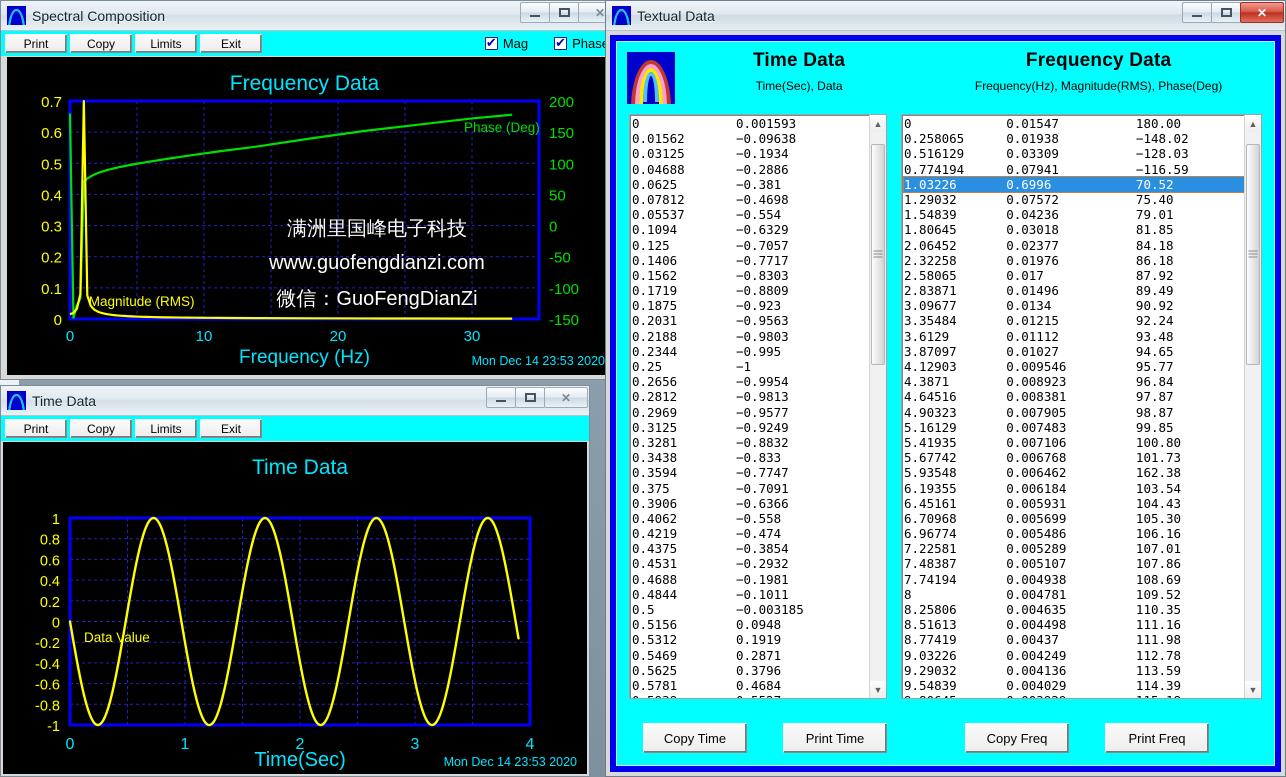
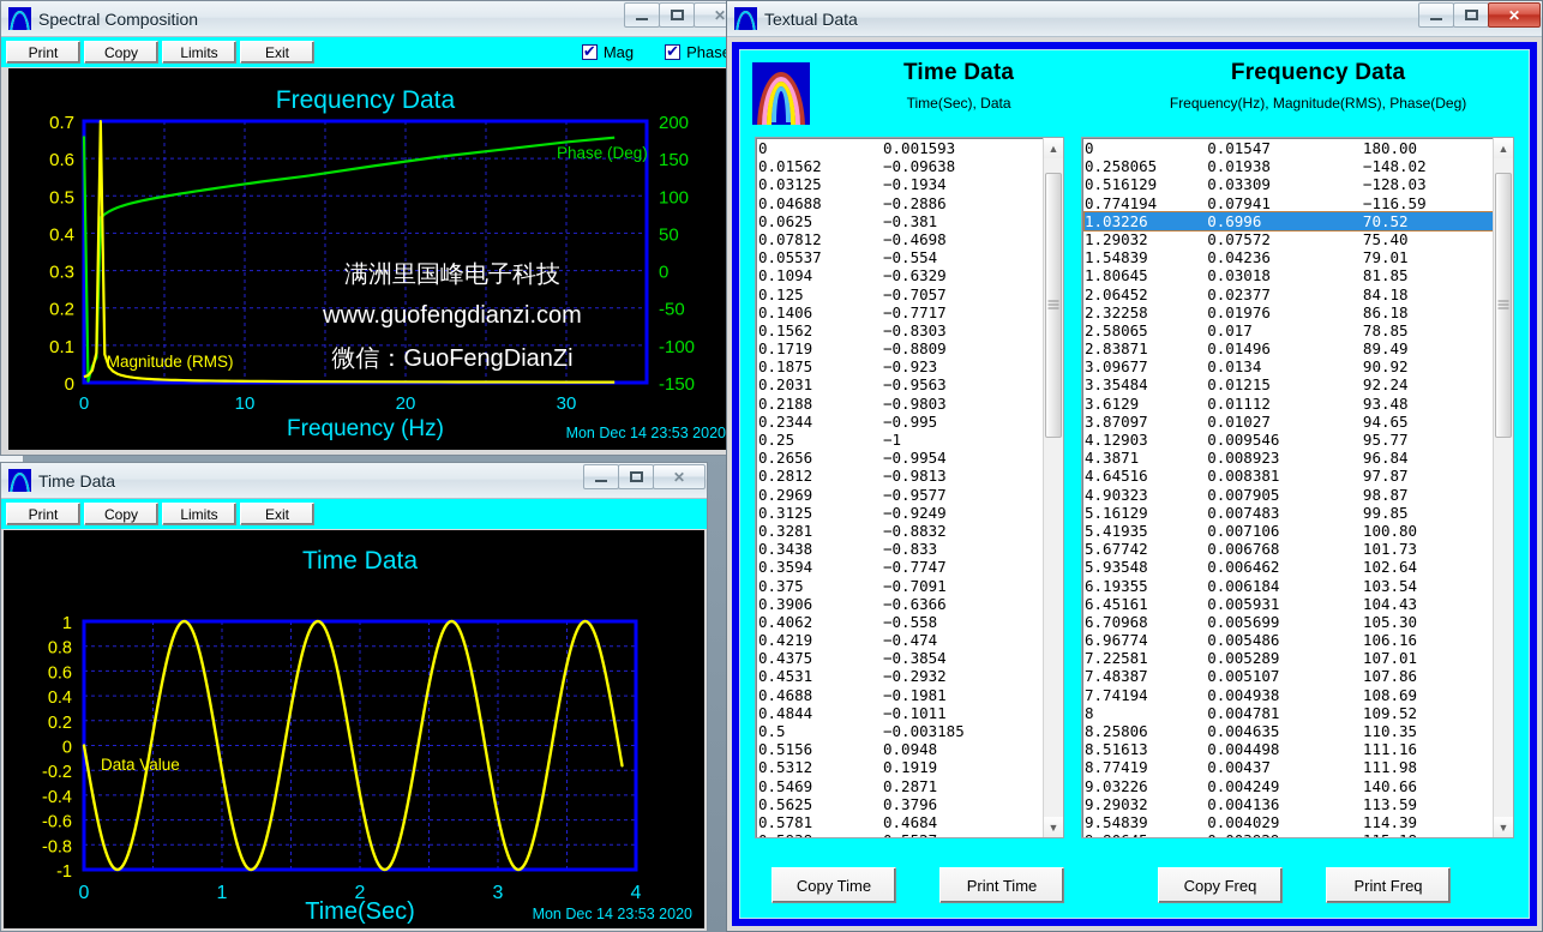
  Spectral Composition
  ✕
  Print
  Copy
  Limits
  Exit
  Mag
  Phas
  Frequency Data
  0
  0.1
  0.2
  0.3
  0.4
  0.5
  0.6
  0.7
  -150
  -100
  -50
  0
  50
  100
  150
  200
  0
  10
  20
  30
  Magnitude (RMS)
  Phase (Deg)
  满洲里国峰电子科技
  www.guofengdianzi.com
  微信：GuoFengDianZi
  Frequency (Hz)
  Mon Dec 14 23:53 2020
  Time Data
  ✕
  Print
  Copy
  Limits
  Exit
  Time Data
  -1
  -0.8
  -0.6
  -0.4
  -0.2
  0
  0.2
  0.4
  0.6
  0.8
  1
  0
  1
  2
  3
  4
  Data Value
  Time(Sec)
  Mon Dec 14 23:53 2020
  Textual Data
  ✕
  Time Data
  Time(Sec), Data
  Frequency Data
  Frequency(Hz), Magnitude(RMS), Phase(Deg)
  0
  0.001593
  0.01562
  −0.09638
  0.03125
  −0.1934
  0.04688
  −0.2886
  0.0625
  −0.381
  0.07812
  −0.4698
  0.05537
  −0.554
  0.1094
  −0.6329
  0.125
  −0.7057
  0.1406
  −0.7717
  0.1562
  −0.8303
  0.1719
  −0.8809
  0.1875
  −0.923
  0.2031
  −0.9563
  0.2188
  −0.9803
  0.2344
  −0.995
  0.25
  −1
  0.2656
  −0.9954
  0.2812
  −0.9813
  0.2969
  −0.9577
  0.3125
  −0.9249
  0.3281
  −0.8832
  0.3438
  −0.833
  0.3594
  −0.7747
  0.375
  −0.7091
  0.3906
  −0.6366
  0.4062
  −0.558
  0.4219
  −0.474
  0.4375
  −0.3854
  0.4531
  −0.2932
  0.4688
  −0.1981
  0.4844
  −0.1011
  0.5
  −0.003185
  0.5156
  0.0948
  0.5312
  0.1919
  0.5469
  0.2871
  0.5625
  0.3796
  0.5781
  0.4684
  ▲
  ▼
  0
  0.01547
  180.00
  0.258065
  0.01938
  −148.02
  0.516129
  0.03309
  −128.03
  0.774194
  0.07941
  −116.59
  1.03226
  0.6996
  70.52
  1.29032
  0.07572
  75.40
  1.54839
  0.04236
  79.01
  1.80645
  0.03018
  81.85
  2.06452
  0.02377
  84.18
  2.32258
  0.01976
  86.18
  2.58065
  0.017
- 87.92
+ 78.85
  2.83871
  0.01496
  89.49
  3.09677
  0.0134
  90.92
  3.35484
  0.01215
  92.24
  3.6129
  0.01112
  93.48
  3.87097
  0.01027
  94.65
  4.12903
  0.009546
  95.77
  4.3871
  0.008923
  96.84
  4.64516
  0.008381
  97.87
  4.90323
  0.007905
  98.87
  5.16129
  0.007483
  99.85
  5.41935
  0.007106
  100.80
  5.67742
  0.006768
  101.73
  5.93548
  0.006462
- 162.38
+ 102.64
  6.19355
  0.006184
  103.54
  6.45161
  0.005931
  104.43
  6.70968
  0.005699
  105.30
  6.96774
  0.005486
  106.16
  7.22581
  0.005289
  107.01
  7.48387
  0.005107
  107.86
  7.74194
  0.004938
  108.69
  8
  0.004781
  109.52
  8.25806
  0.004635
  110.35
  8.51613
  0.004498
  111.16
  8.77419
  0.00437
  111.98
  9.03226
  0.004249
- 112.78
+ 140.66
  9.29032
  0.004136
  113.59
  9.54839
  0.004029
  114.39
  ▲
  ▼
  Copy Time
  Print Time
  Copy Freq
  Print Freq
